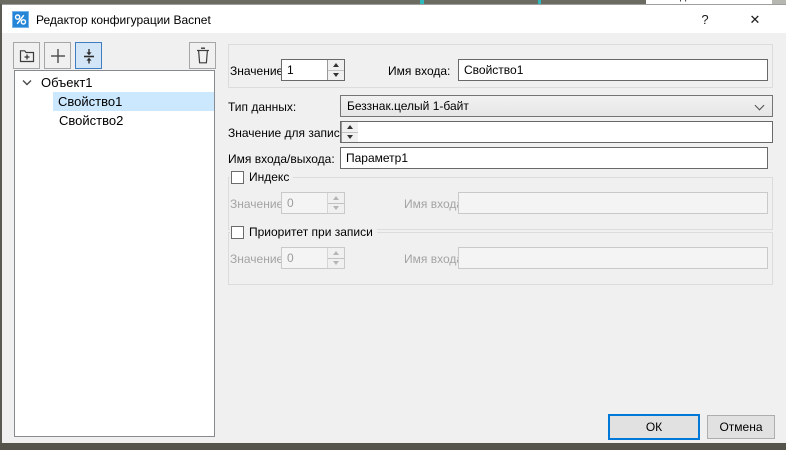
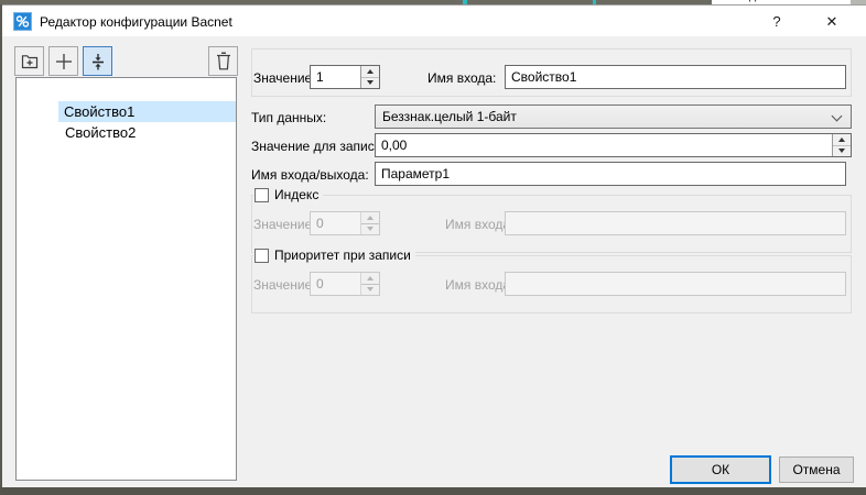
  Редактор конфигурации Bacnet
  ?
  ✕
- Объект1
  Свойство1
  Свойство2
  Значение
  1
  Имя входа:
  Свойство1
  Тип данных:
  Беззнак.целый 1-байт
  Значение для запис
+ 0,00
  Имя входа/выхода:
  Параметр1
  Индекс
  Значение
  0
  Имя вход
  Приоритет при записи
  Значение
  0
  Имя вход
  ОК
  Отмена
